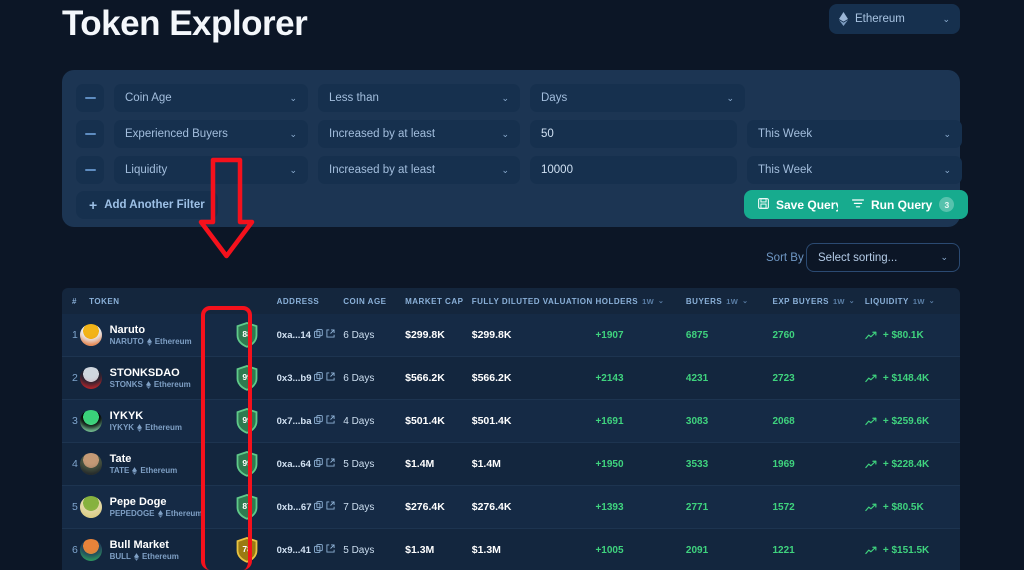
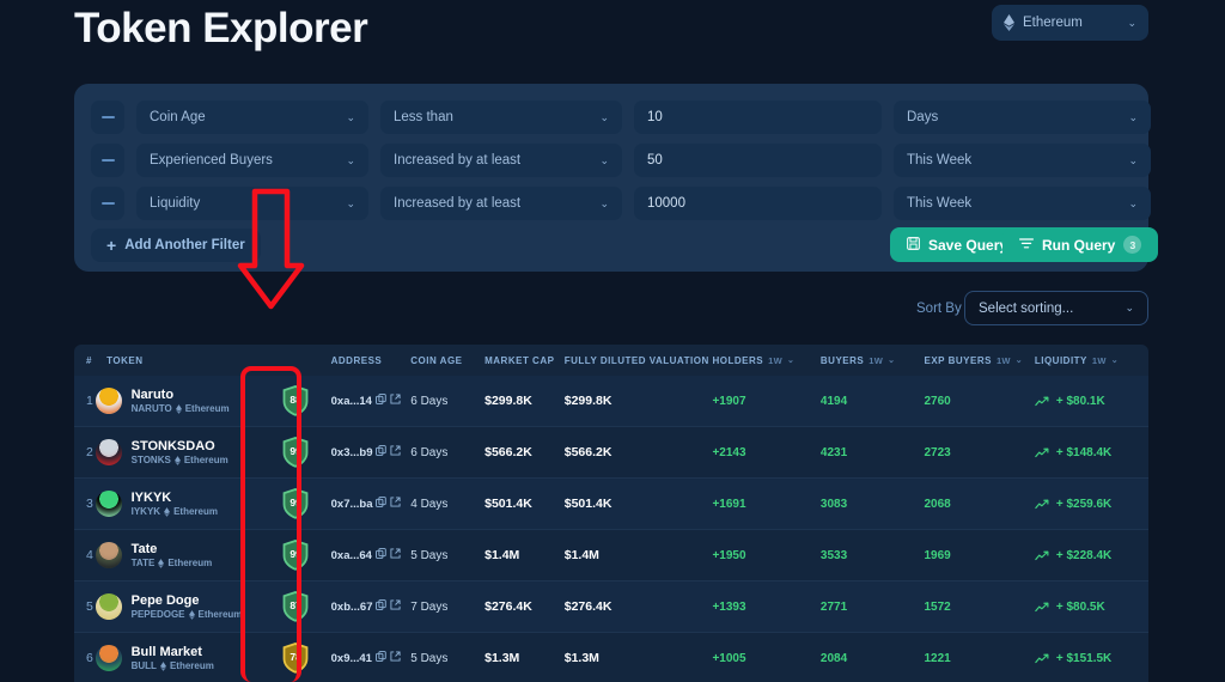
  Token Explorer
  Ethereum
  ⌄
  Coin Age
  ⌄
  Less than
  ⌄
+ 10
  Days
  ⌄
  Experienced Buyers
  ⌄
  Increased by at least
  ⌄
  50
  This Week
  ⌄
  Liquidity
  ⌄
  Increased by at least
  ⌄
  10000
  This Week
  ⌄
  +
  Add Another Filter
  Save Quer
  Run Query
  3
  Sort By
  Select sorting...
  ⌄
  #
  TOKEN
  ADDRESS
  COIN AGE
  MARKET CAP
  FULLY DILUTED VALUATION
  HOLDERS
  1W
  BUYERS
  1W
  EXP BUYERS
  1W
  LIQUIDITY
  1W
  1
  Naruto
  NARUTO
  Ethereum
  88
  0xa...14
  6 Days
  $299.8K
  $299.8K
  +1907
- 6875
+ 4194
  2760
  + $80.1K
  2
  STONKSDAO
  STONKS
  Ethereum
  99
  0x3...b9
  6 Days
  $566.2K
  $566.2K
  +2143
  4231
  2723
  + $148.4K
  3
  IYKYK
  IYKYK
  Ethereum
  99
  0x7...ba
  4 Days
  $501.4K
  $501.4K
  +1691
  3083
  2068
  + $259.6K
  4
  Tate
  TATE
  Ethereum
  99
  0xa...64
  5 Days
  $1.4M
  $1.4M
  +1950
  3533
  1969
  + $228.4K
  5
  Pepe Doge
  PEPEDOGE
  Ethereum
  87
  0xb...67
  7 Days
  $276.4K
  $276.4K
  +1393
  2771
  1572
  + $80.5K
  6
  Bull Market
  BULL
  Ethereum
  78
  0x9...41
  5 Days
  $1.3M
  $1.3M
  +1005
- 2091
+ 2084
  1221
  + $151.5K
